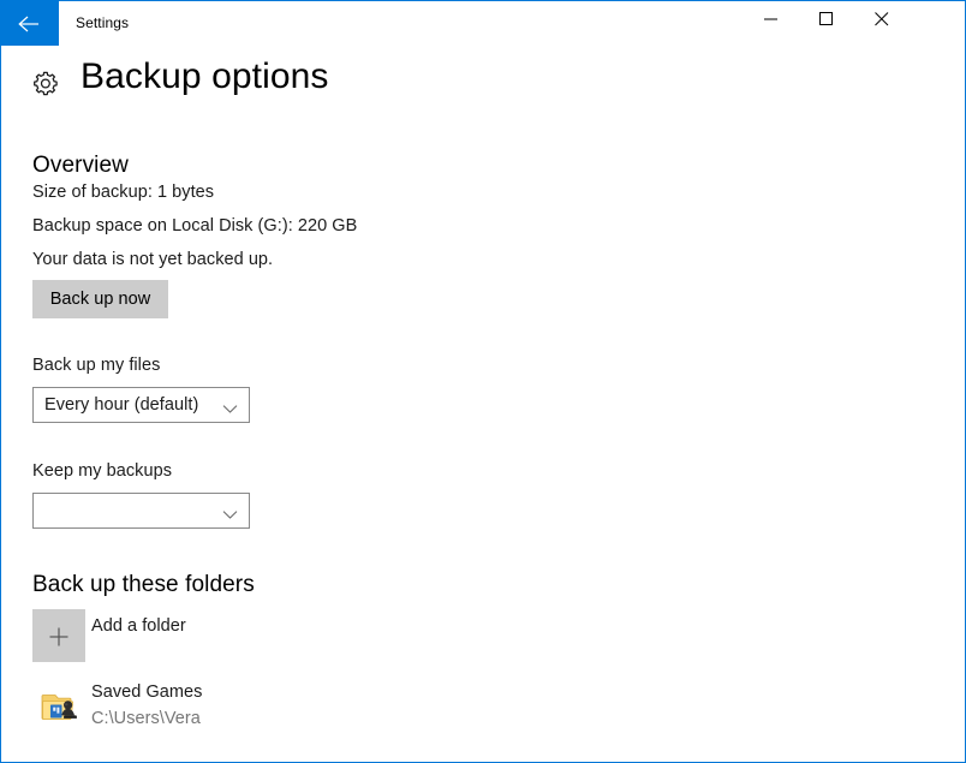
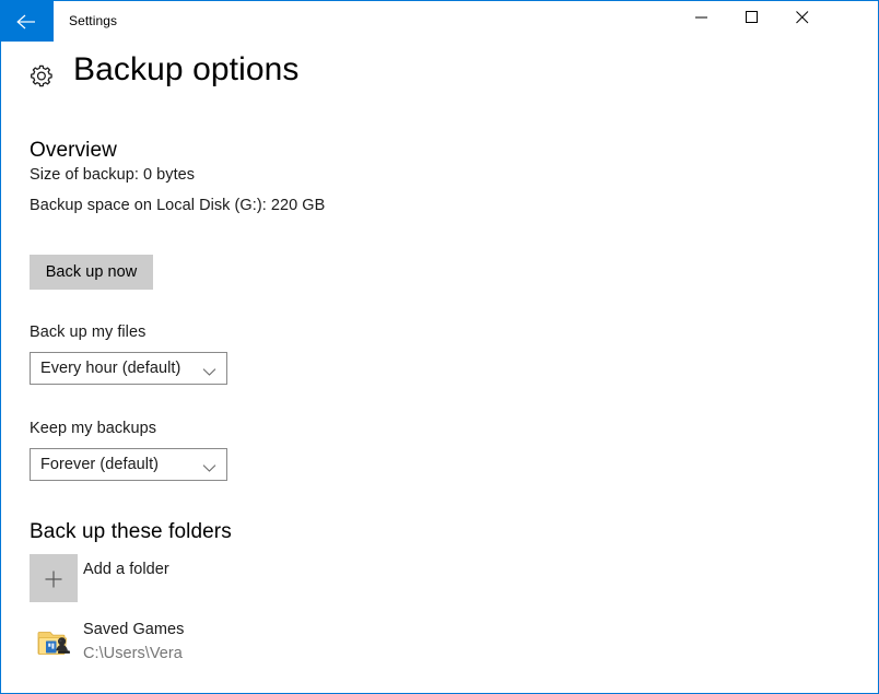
  Settings
  Backup options
  Overview
- Size of backup: 1 bytes
+ Size of backup: 0 bytes
  Backup space on Local Disk (G:): 220 GB
- Your data is not yet backed up.
  Back up now
  Back up my files
  Every hour (default)
  Keep my backups
+ Forever (default)
  Back up these folders
  Add a folder
  Saved Games
  C:\Users\Vera
